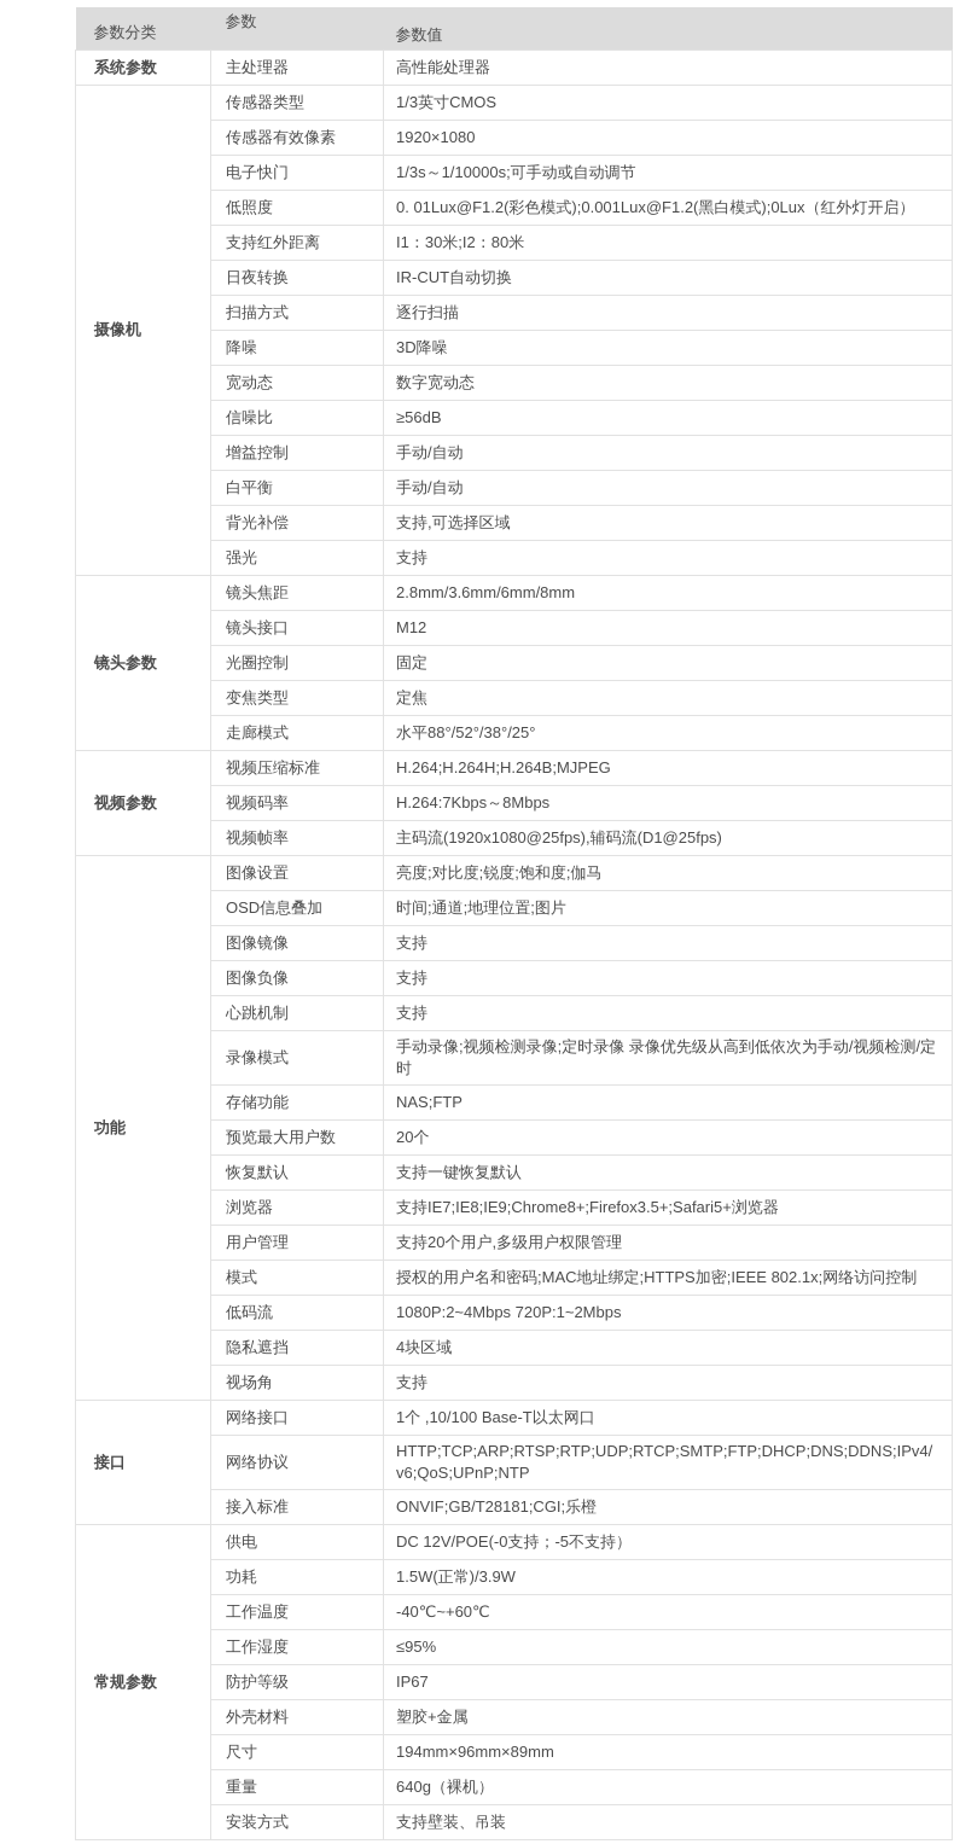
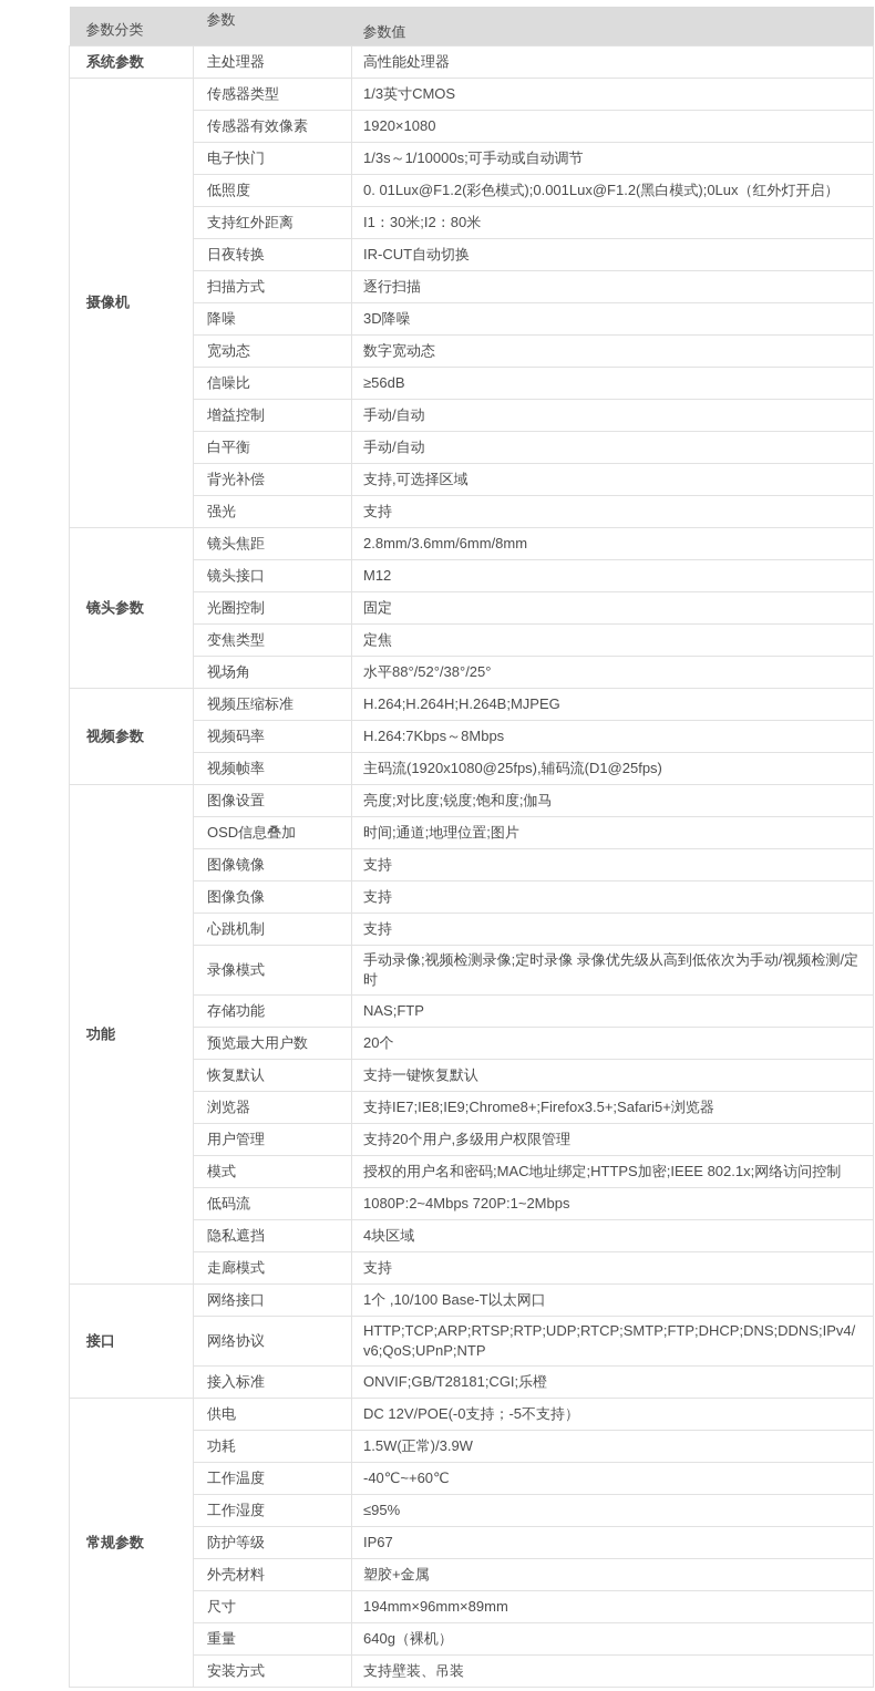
  参数分类	参数	参数值
  系统参数	主处理器	高性能处理器
  摄像机	传感器类型	1/3英寸CMOS
  传感器有效像素	1920×1080
  电子快门	1/3s～1/10000s;可手动或自动调节
  低照度	0. 01Lux@F1.2(彩色模式);0.001Lux@F1.2(黑白模式);0Lux（红外灯开启）
  支持红外距离	I1：30米;I2：80米
  日夜转换	IR-CUT自动切换
  扫描方式	逐行扫描
  降噪	3D降噪
  宽动态	数字宽动态
  信噪比	≥56dB
  增益控制	手动/自动
  白平衡	手动/自动
  背光补偿	支持,可选择区域
  强光	支持
  镜头参数	镜头焦距	2.8mm/3.6mm/6mm/8mm
  镜头接口	M12
  光圈控制	固定
  变焦类型	定焦
- 走廊模式	水平88°/52°/38°/25°
+ 视场角	水平88°/52°/38°/25°
  视频参数	视频压缩标准	H.264;H.264H;H.264B;MJPEG
  视频码率	H.264:7Kbps～8Mbps
  视频帧率	主码流(1920x1080@25fps),辅码流(D1@25fps)
  功能	图像设置	亮度;对比度;锐度;饱和度;伽马
  OSD信息叠加	时间;通道;地理位置;图片
  图像镜像	支持
  图像负像	支持
  心跳机制	支持
  录像模式	手动录像;视频检测录像;定时录像 录像优先级从高到低依次为手动/视频检测/定时
  存储功能	NAS;FTP
  预览最大用户数	20个
  恢复默认	支持一键恢复默认
  浏览器	支持IE7;IE8;IE9;Chrome8+;Firefox3.5+;Safari5+浏览器
  用户管理	支持20个用户,多级用户权限管理
  模式	授权的用户名和密码;MAC地址绑定;HTTPS加密;IEEE 802.1x;网络访问控制
  低码流	1080P:2~4Mbps 720P:1~2Mbps
  隐私遮挡	4块区域
- 视场角	支持
+ 走廊模式	支持
  接口	网络接口	1个 ,10/100 Base-T以太网口
  网络协议	HTTP;TCP;ARP;RTSP;RTP;UDP;RTCP;SMTP;FTP;DHCP;DNS;DDNS;IPv4/v6;QoS;UPnP;NTP
  接入标准	ONVIF;GB/T28181;CGI;乐橙
  常规参数	供电	DC 12V/POE(-0支持；-5不支持）
  功耗	1.5W(正常)/3.9W
  工作温度	-40℃~+60℃
  工作湿度	≤95%
  防护等级	IP67
  外壳材料	塑胶+金属
  尺寸	194mm×96mm×89mm
  重量	640g（裸机）
  安装方式	支持壁装、吊装
